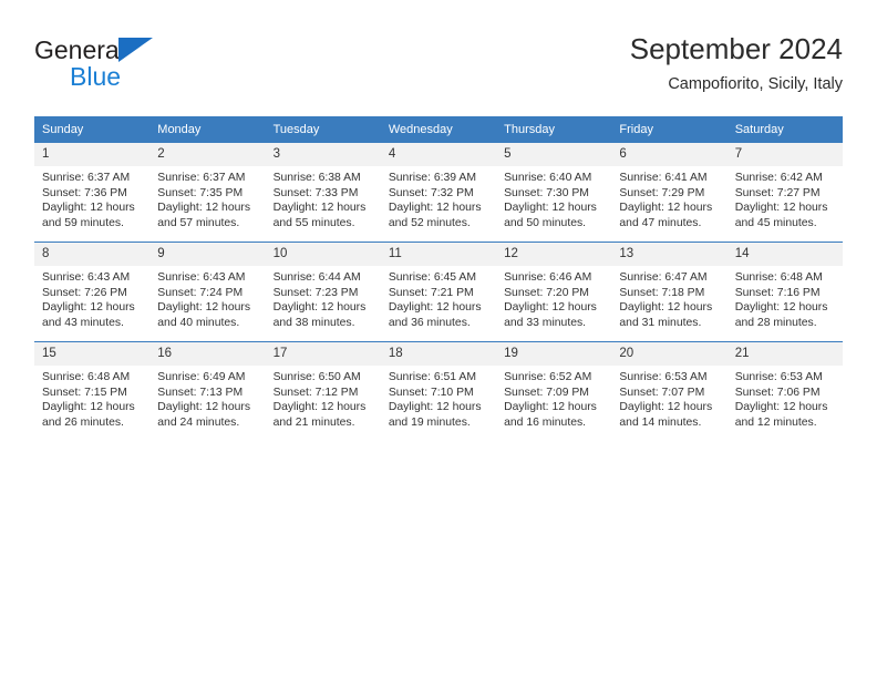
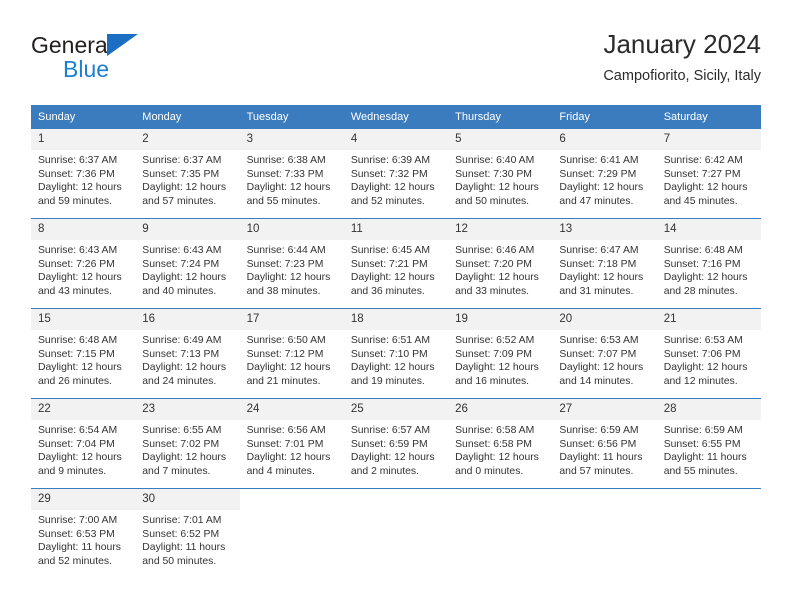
  General
  Blue
- September 2024
+ January 2024
  Campofiorito, Sicily, Italy
  Sunday	Monday	Tuesday	Wednesday	Thursday	Friday	Saturday
  1Sunrise: 6:37 AMSunset: 7:36 PMDaylight: 12 hoursand 59 minutes.	2Sunrise: 6:37 AMSunset: 7:35 PMDaylight: 12 hoursand 57 minutes.	3Sunrise: 6:38 AMSunset: 7:33 PMDaylight: 12 hoursand 55 minutes.	4Sunrise: 6:39 AMSunset: 7:32 PMDaylight: 12 hoursand 52 minutes.	5Sunrise: 6:40 AMSunset: 7:30 PMDaylight: 12 hoursand 50 minutes.	6Sunrise: 6:41 AMSunset: 7:29 PMDaylight: 12 hoursand 47 minutes.	7Sunrise: 6:42 AMSunset: 7:27 PMDaylight: 12 hoursand 45 minutes.
  8Sunrise: 6:43 AMSunset: 7:26 PMDaylight: 12 hoursand 43 minutes.	9Sunrise: 6:43 AMSunset: 7:24 PMDaylight: 12 hoursand 40 minutes.	10Sunrise: 6:44 AMSunset: 7:23 PMDaylight: 12 hoursand 38 minutes.	11Sunrise: 6:45 AMSunset: 7:21 PMDaylight: 12 hoursand 36 minutes.	12Sunrise: 6:46 AMSunset: 7:20 PMDaylight: 12 hoursand 33 minutes.	13Sunrise: 6:47 AMSunset: 7:18 PMDaylight: 12 hoursand 31 minutes.	14Sunrise: 6:48 AMSunset: 7:16 PMDaylight: 12 hoursand 28 minutes.
  15Sunrise: 6:48 AMSunset: 7:15 PMDaylight: 12 hoursand 26 minutes.	16Sunrise: 6:49 AMSunset: 7:13 PMDaylight: 12 hoursand 24 minutes.	17Sunrise: 6:50 AMSunset: 7:12 PMDaylight: 12 hoursand 21 minutes.	18Sunrise: 6:51 AMSunset: 7:10 PMDaylight: 12 hoursand 19 minutes.	19Sunrise: 6:52 AMSunset: 7:09 PMDaylight: 12 hoursand 16 minutes.	20Sunrise: 6:53 AMSunset: 7:07 PMDaylight: 12 hoursand 14 minutes.	21Sunrise: 6:53 AMSunset: 7:06 PMDaylight: 12 hoursand 12 minutes.
+ 22Sunrise: 6:54 AMSunset: 7:04 PMDaylight: 12 hoursand 9 minutes.	23Sunrise: 6:55 AMSunset: 7:02 PMDaylight: 12 hoursand 7 minutes.	24Sunrise: 6:56 AMSunset: 7:01 PMDaylight: 12 hoursand 4 minutes.	25Sunrise: 6:57 AMSunset: 6:59 PMDaylight: 12 hoursand 2 minutes.	26Sunrise: 6:58 AMSunset: 6:58 PMDaylight: 12 hoursand 0 minutes.	27Sunrise: 6:59 AMSunset: 6:56 PMDaylight: 11 hoursand 57 minutes.	28Sunrise: 6:59 AMSunset: 6:55 PMDaylight: 11 hoursand 55 minutes.
+ 29Sunrise: 7:00 AMSunset: 6:53 PMDaylight: 11 hoursand 52 minutes.	30Sunrise: 7:01 AMSunset: 6:52 PMDaylight: 11 hoursand 50 minutes.
